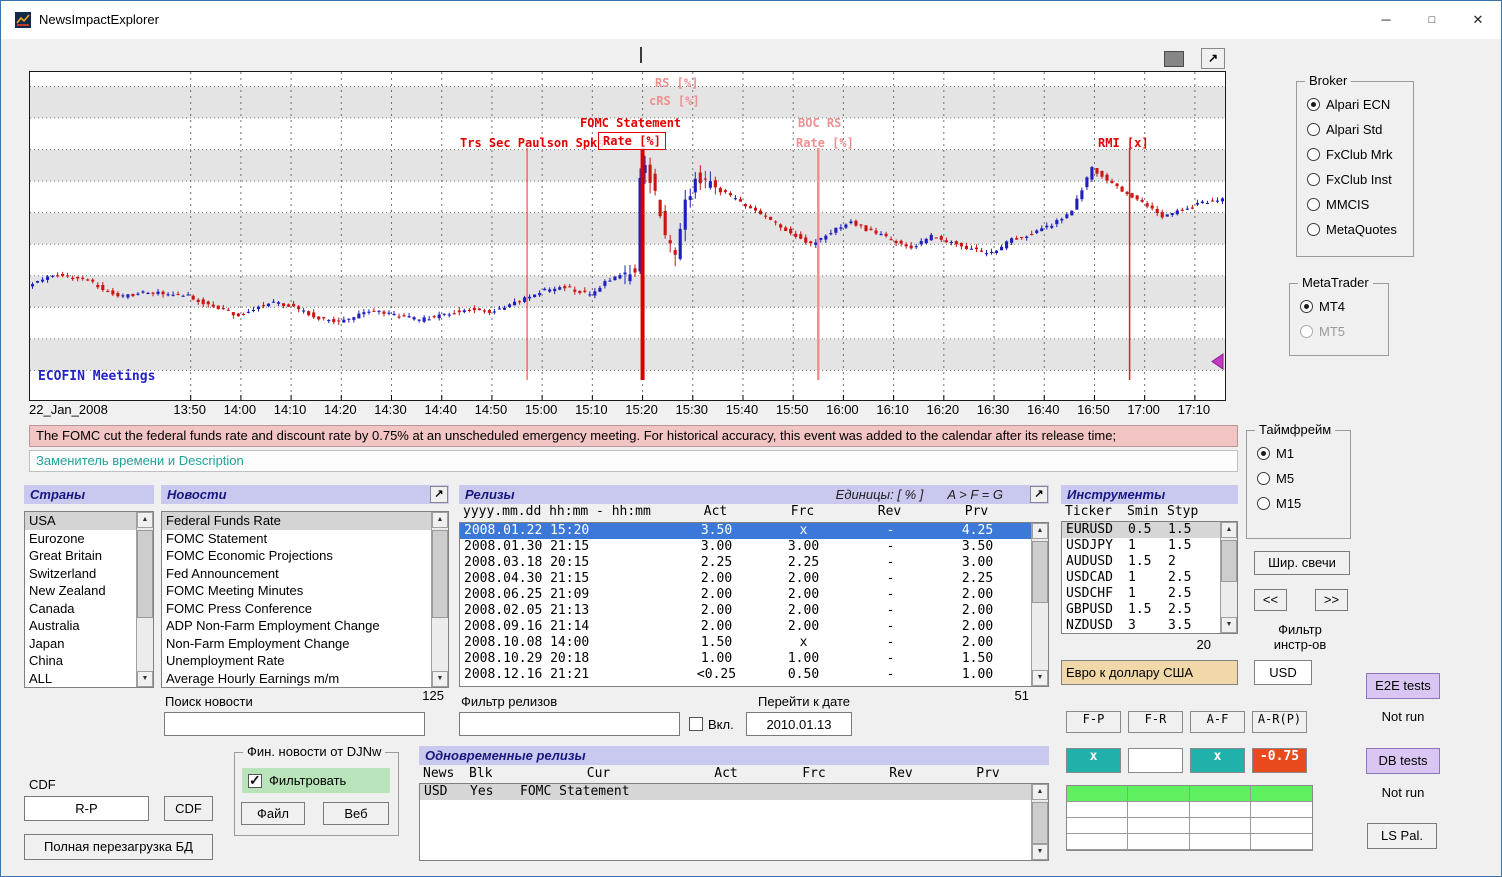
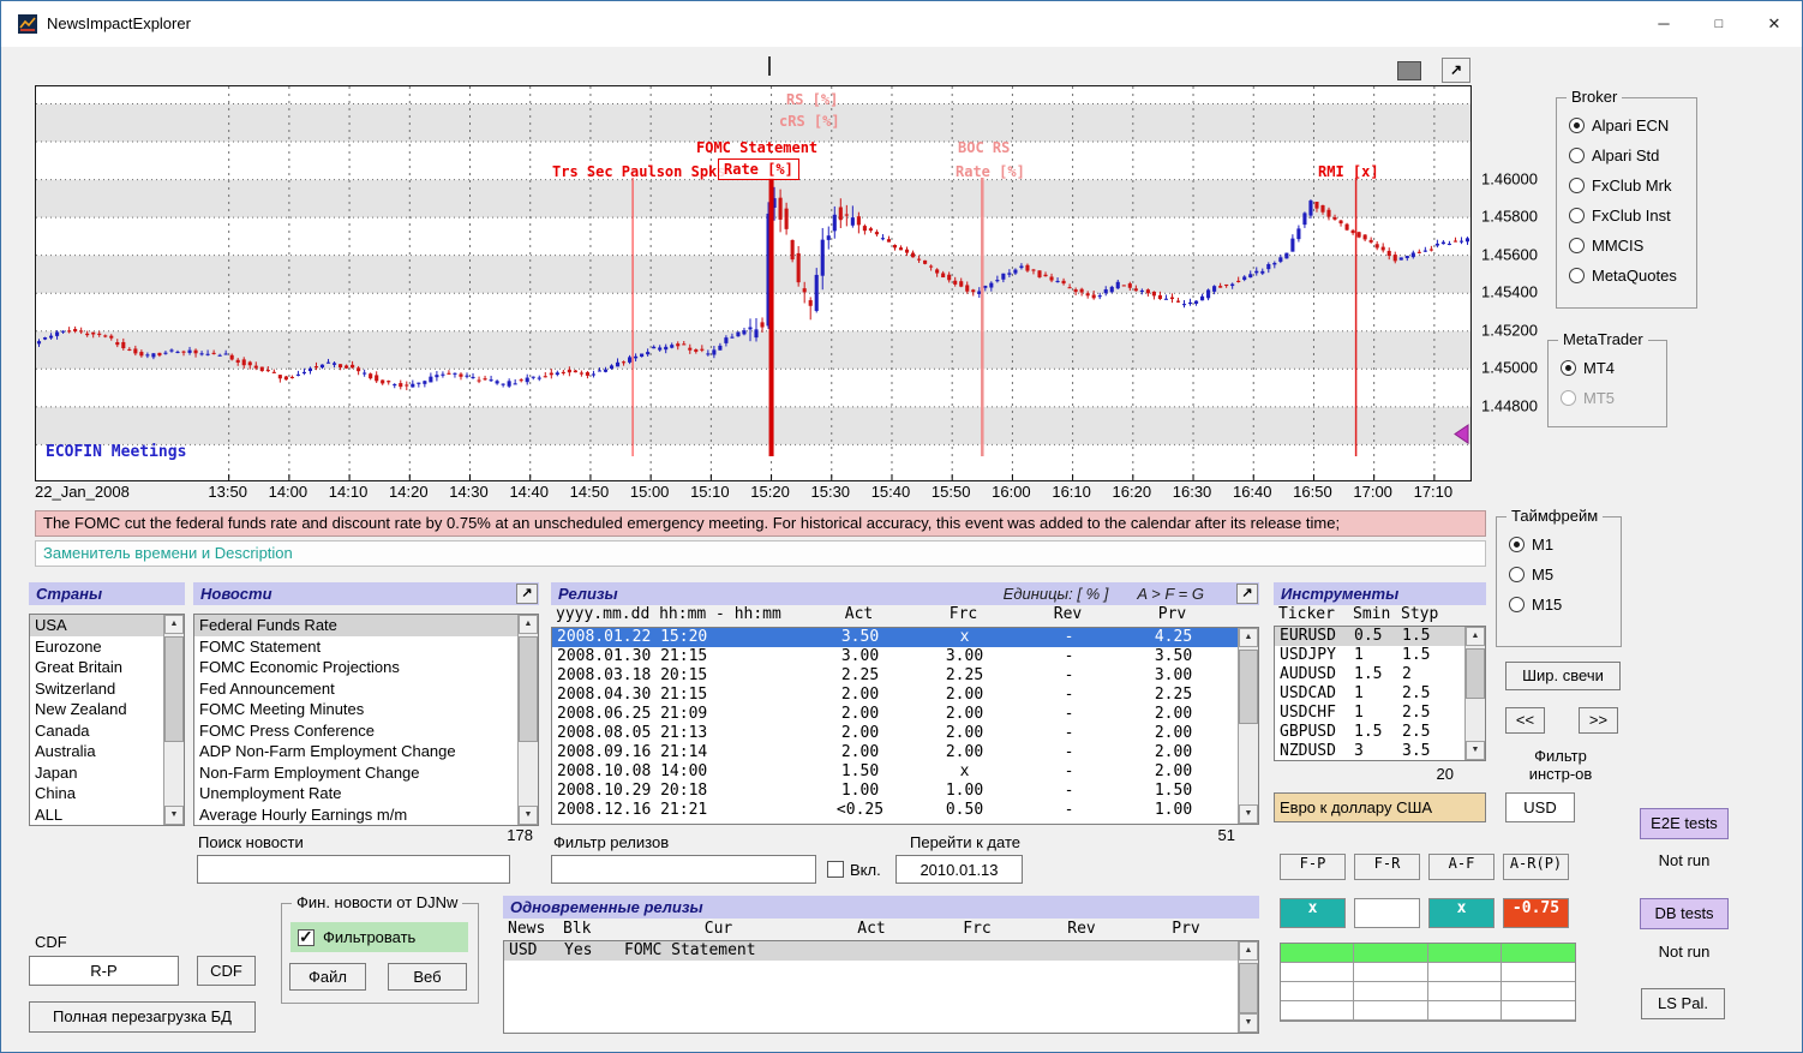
  NewsImpactExplorer
  ─
  □
  ✕
  ↗
  RS [%]
  cRS [%]
  FOMC Statement
  Trs Sec Paulson Spks
  Rate [%]
  BOC RS
  Rate [%]
  RMI [x]
  ECOFIN Meetings
  22_Jan_2008
  13:50
  14:00
  14:10
  14:20
  14:30
  14:40
  14:50
  15:00
  15:10
  15:20
  15:30
  15:40
  15:50
  16:00
  16:10
  16:20
  16:30
  16:40
  16:50
  17:00
  17:10
+ 1.46000
+ 1.45800
+ 1.45600
+ 1.45400
+ 1.45200
+ 1.45000
+ 1.44800
  The FOMC cut the federal funds rate and discount rate by 0.75% at an unscheduled emergency meeting. For historical accuracy, this event was added to the calendar after its release time;
  Заменитель времени и Description
  Broker
  Alpari ECN
  Alpari Std
  FxClub Mrk
  FxClub Inst
  MMCIS
  MetaQuotes
  MetaTrader
  MT4
  MT5
  Таймфрейм
  M1
  M5
  M15
  Шир. свечи
  <<
  >>
  Фильтр
  инстр-ов
  Страны
  USA
  Eurozone
  Great Britain
  Switzerland
  New Zealand
  Canada
  Australia
  Japan
  China
  ALL
  Новости
  ↗
  Federal Funds Rate
  FOMC Statement
  FOMC Economic Projections
  Fed Announcement
  FOMC Meeting Minutes
  FOMC Press Conference
  ADP Non-Farm Employment Change
  Non-Farm Employment Change
  Unemployment Rate
  Average Hourly Earnings m/m
- 125
+ 178
  Поиск новости
  Релизы
  Единицы: [ % ]
  A > F = G
  ↗
  yyyy.mm.dd hh:mm - hh:mm
  Act
  Frc
  Rev
  Prv
  2008.01.22 15:20
  3.50
  x
  -
  4.25
  2008.01.30 21:15
  3.00
  3.00
  -
  3.50
  2008.03.18 20:15
  2.25
  2.25
  -
  3.00
  2008.04.30 21:15
  2.00
  2.00
  -
  2.25
  2008.06.25 21:09
  2.00
  2.00
  -
  2.00
- 2008.02.05 21:13
+ 2008.08.05 21:13
  2.00
  2.00
  -
  2.00
  2008.09.16 21:14
  2.00
  2.00
  -
  2.00
  2008.10.08 14:00
  1.50
  x
  -
  2.00
  2008.10.29 20:18
  1.00
  1.00
  -
  1.50
  2008.12.16 21:21
  <0.25
  0.50
  -
  1.00
  51
  Фильтр релизов
  Вкл.
  Перейти к дате
  2010.01.13
  Инструменты
  Ticker
  Smin
  Styp
  EURUSD
  0.5
  1.5
  USDJPY
  1
  1.5
  AUDUSD
  1.5
  2
  USDCAD
  1
  2.5
  USDCHF
  1
  2.5
  GBPUSD
  1.5
  2.5
  NZDUSD
  3
  3.5
  20
  Евро к доллару США
  USD
  F-P
  F-R
  A-F
  A-R(P)
  x
  x
  -0.75
  E2E tests
  Not run
  DB tests
  Not run
  LS Pal.
  Фин. новости от DJNw
  Фильтровать
  Файл
  Веб
  CDF
  R-P
  CDF
  Полная перезагрузка БД
  Одновременные релизы
  News
  Blk
  Cur
  Act
  Frc
  Rev
  Prv
  USD
  Yes
  FOMC Statement
